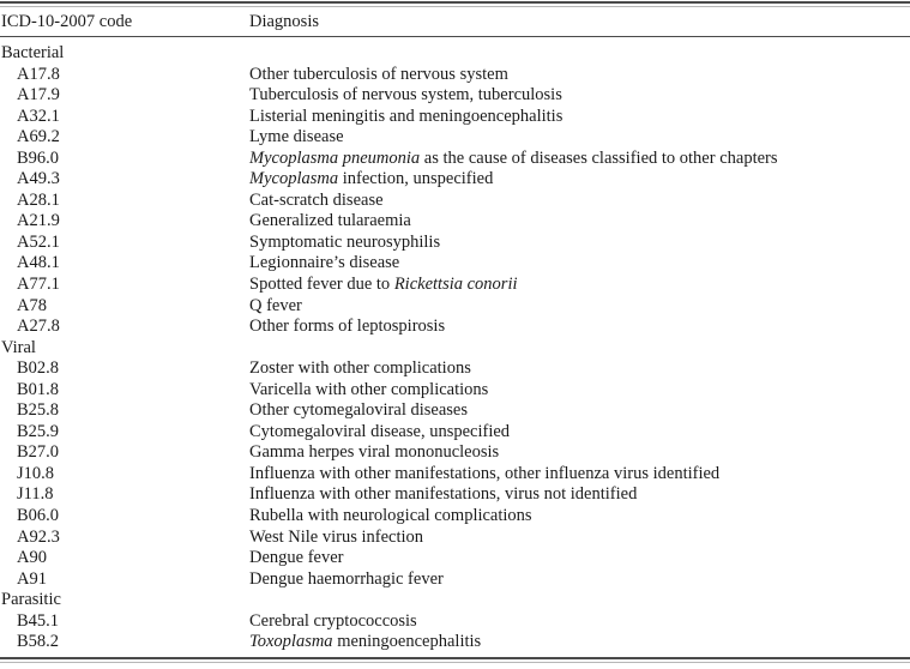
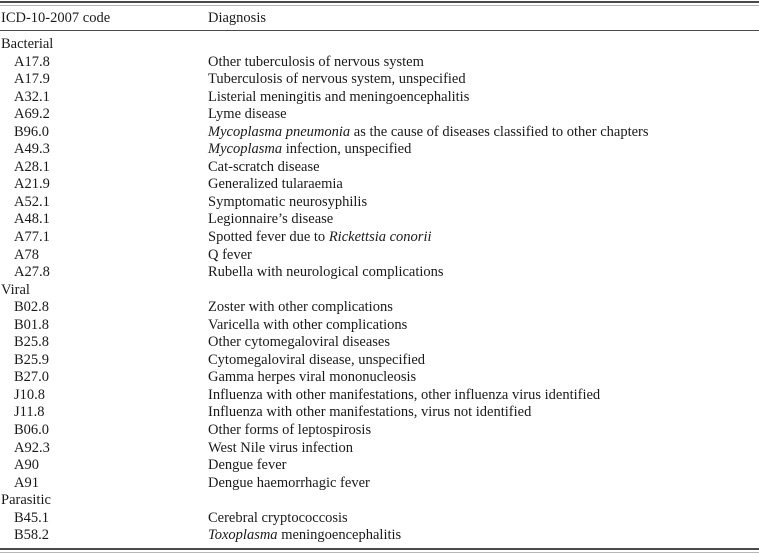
  ICD-10-2007 code
  Diagnosis
  Bacterial
  A17.8
  Other tuberculosis of nervous system
  A17.9
- Tuberculosis of nervous system, tuberculosis
+ Tuberculosis of nervous system, unspecified
  A32.1
  Listerial meningitis and meningoencephalitis
  A69.2
  Lyme disease
  B96.0
  Mycoplasma pneumonia as the cause of diseases classified to other chapters
  A49.3
  Mycoplasma infection, unspecified
  A28.1
  Cat-scratch disease
  A21.9
  Generalized tularaemia
  A52.1
  Symptomatic neurosyphilis
  A48.1
  Legionnaire’s disease
  A77.1
  Spotted fever due to Rickettsia conorii
  A78
  Q fever
  A27.8
- Other forms of leptospirosis
+ Rubella with neurological complications
  Viral
  B02.8
  Zoster with other complications
  B01.8
  Varicella with other complications
  B25.8
  Other cytomegaloviral diseases
  B25.9
  Cytomegaloviral disease, unspecified
  B27.0
  Gamma herpes viral mononucleosis
  J10.8
  Influenza with other manifestations, other influenza virus identified
  J11.8
  Influenza with other manifestations, virus not identified
  B06.0
- Rubella with neurological complications
+ Other forms of leptospirosis
  A92.3
  West Nile virus infection
  A90
  Dengue fever
  A91
  Dengue haemorrhagic fever
  Parasitic
  B45.1
  Cerebral cryptococcosis
  B58.2
  Toxoplasma meningoencephalitis
